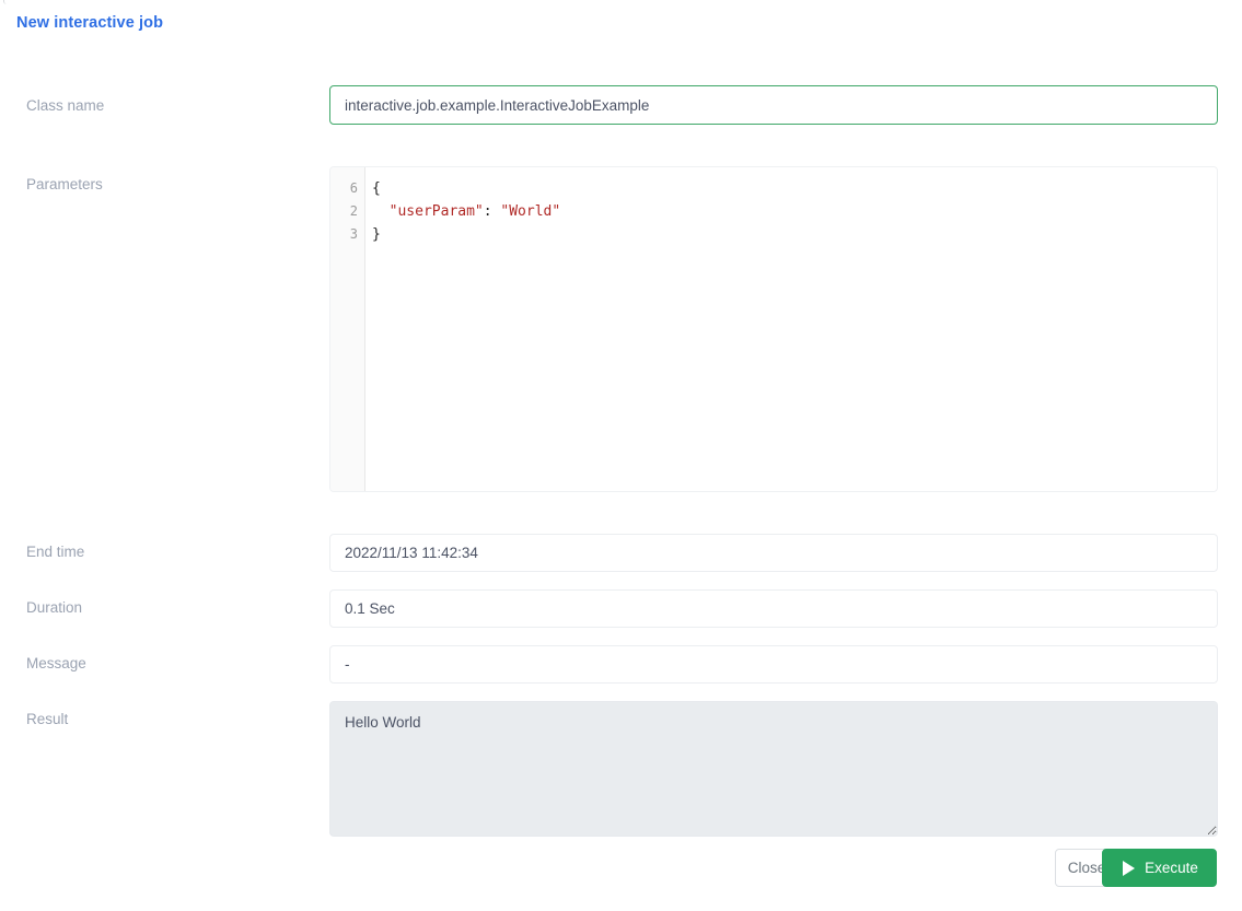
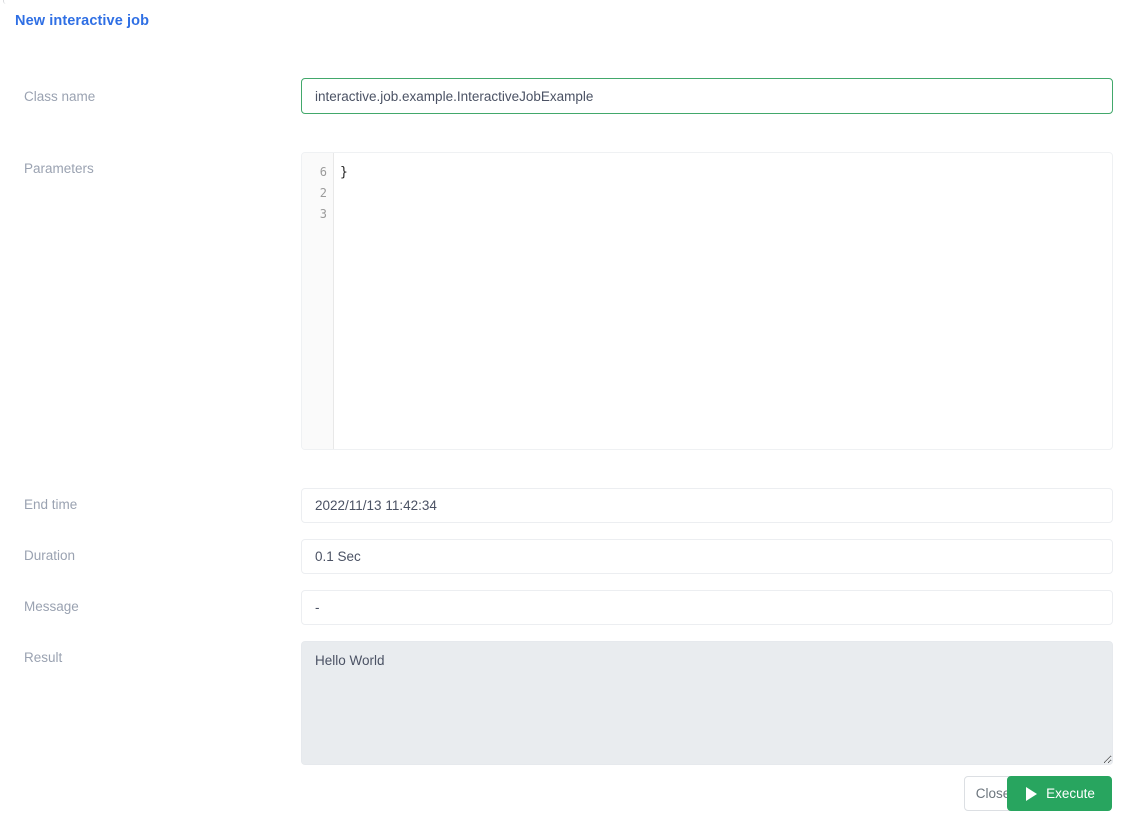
  New interactive job
  Class name
  interactive.job.example.InteractiveJobExample
  Parameters
  6
  2
  3
- {
- "userParam": "World"
  }
  End time
  2022/11/13 11:42:34
  Duration
  0.1 Sec
  Message
  -
  Result
  Hello World
  Clos
  Execute
